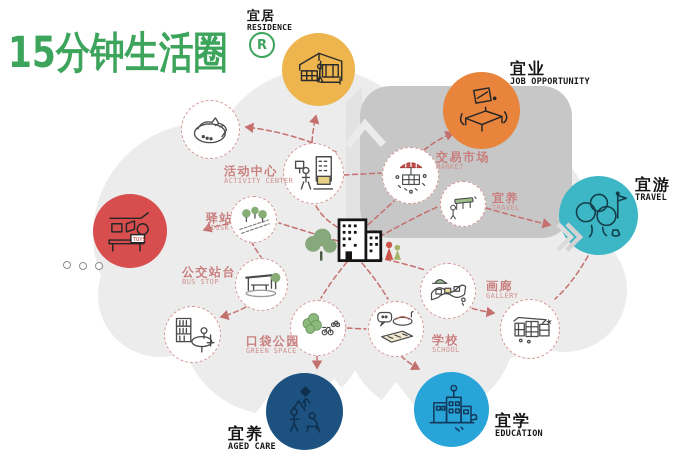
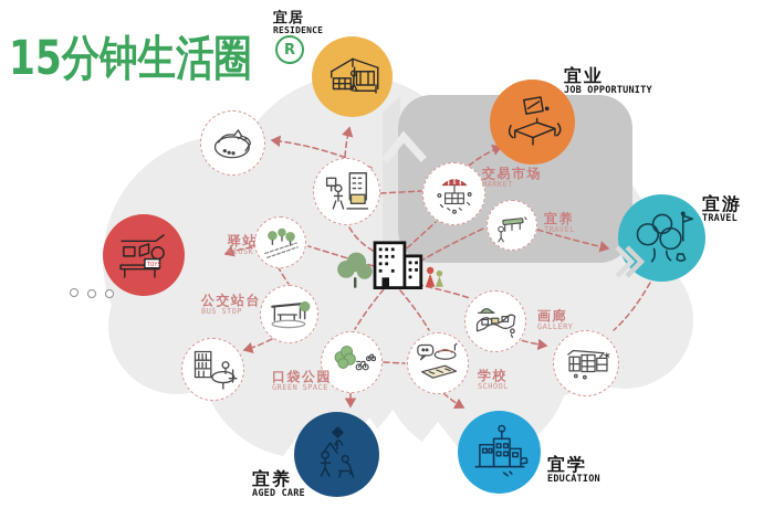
  15分钟生活圈
  宜居
  RESIDENCE
  R
  宜业
  JOB OPPORTUNITY
  宜游
  TRAVEL
  宜养
  AGED CARE
  宜学
  EDUCATION
- 活动中心
- ACTIVITY CENTER
  驿站
  KIOSK
  交易市场
  MARKET
  宜养
  TRAVEL
  公交站台
  BUS STOP
  口袋公园
  GREEN SPACE
  画廊
  GALLERY
  学校
  SCHOOL
